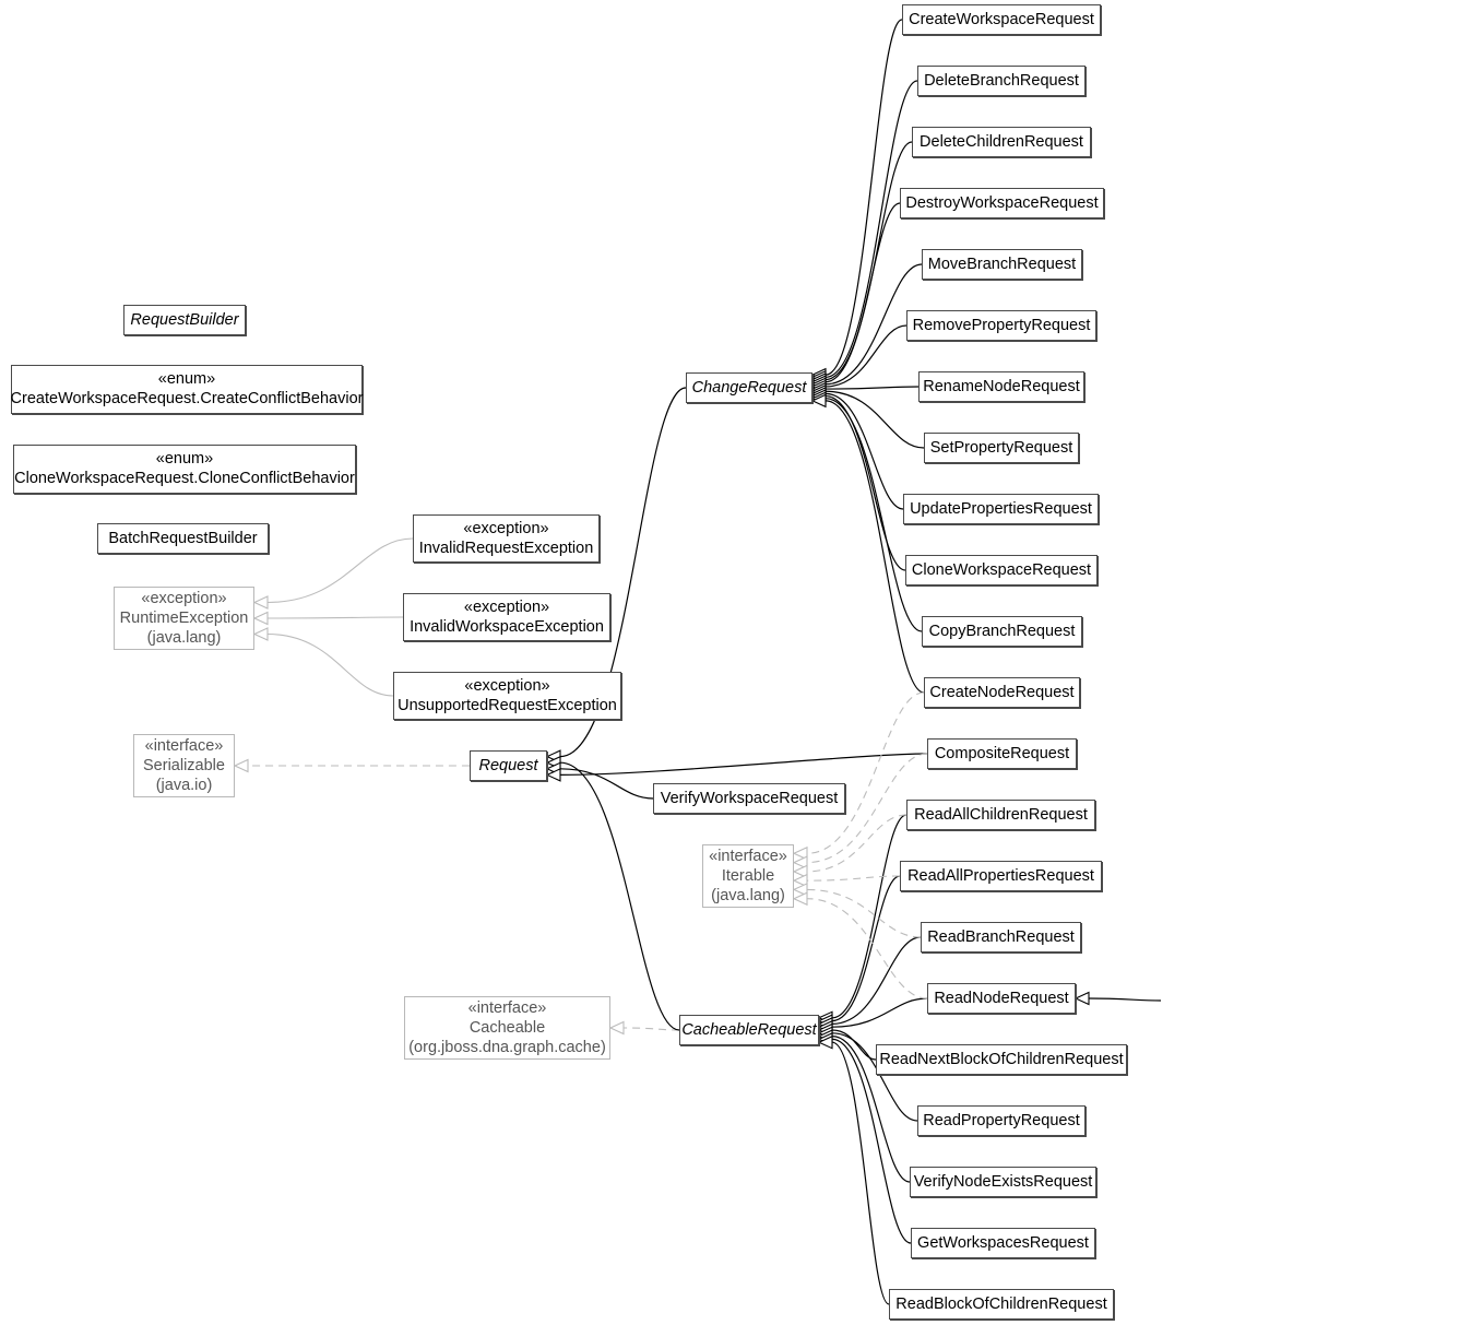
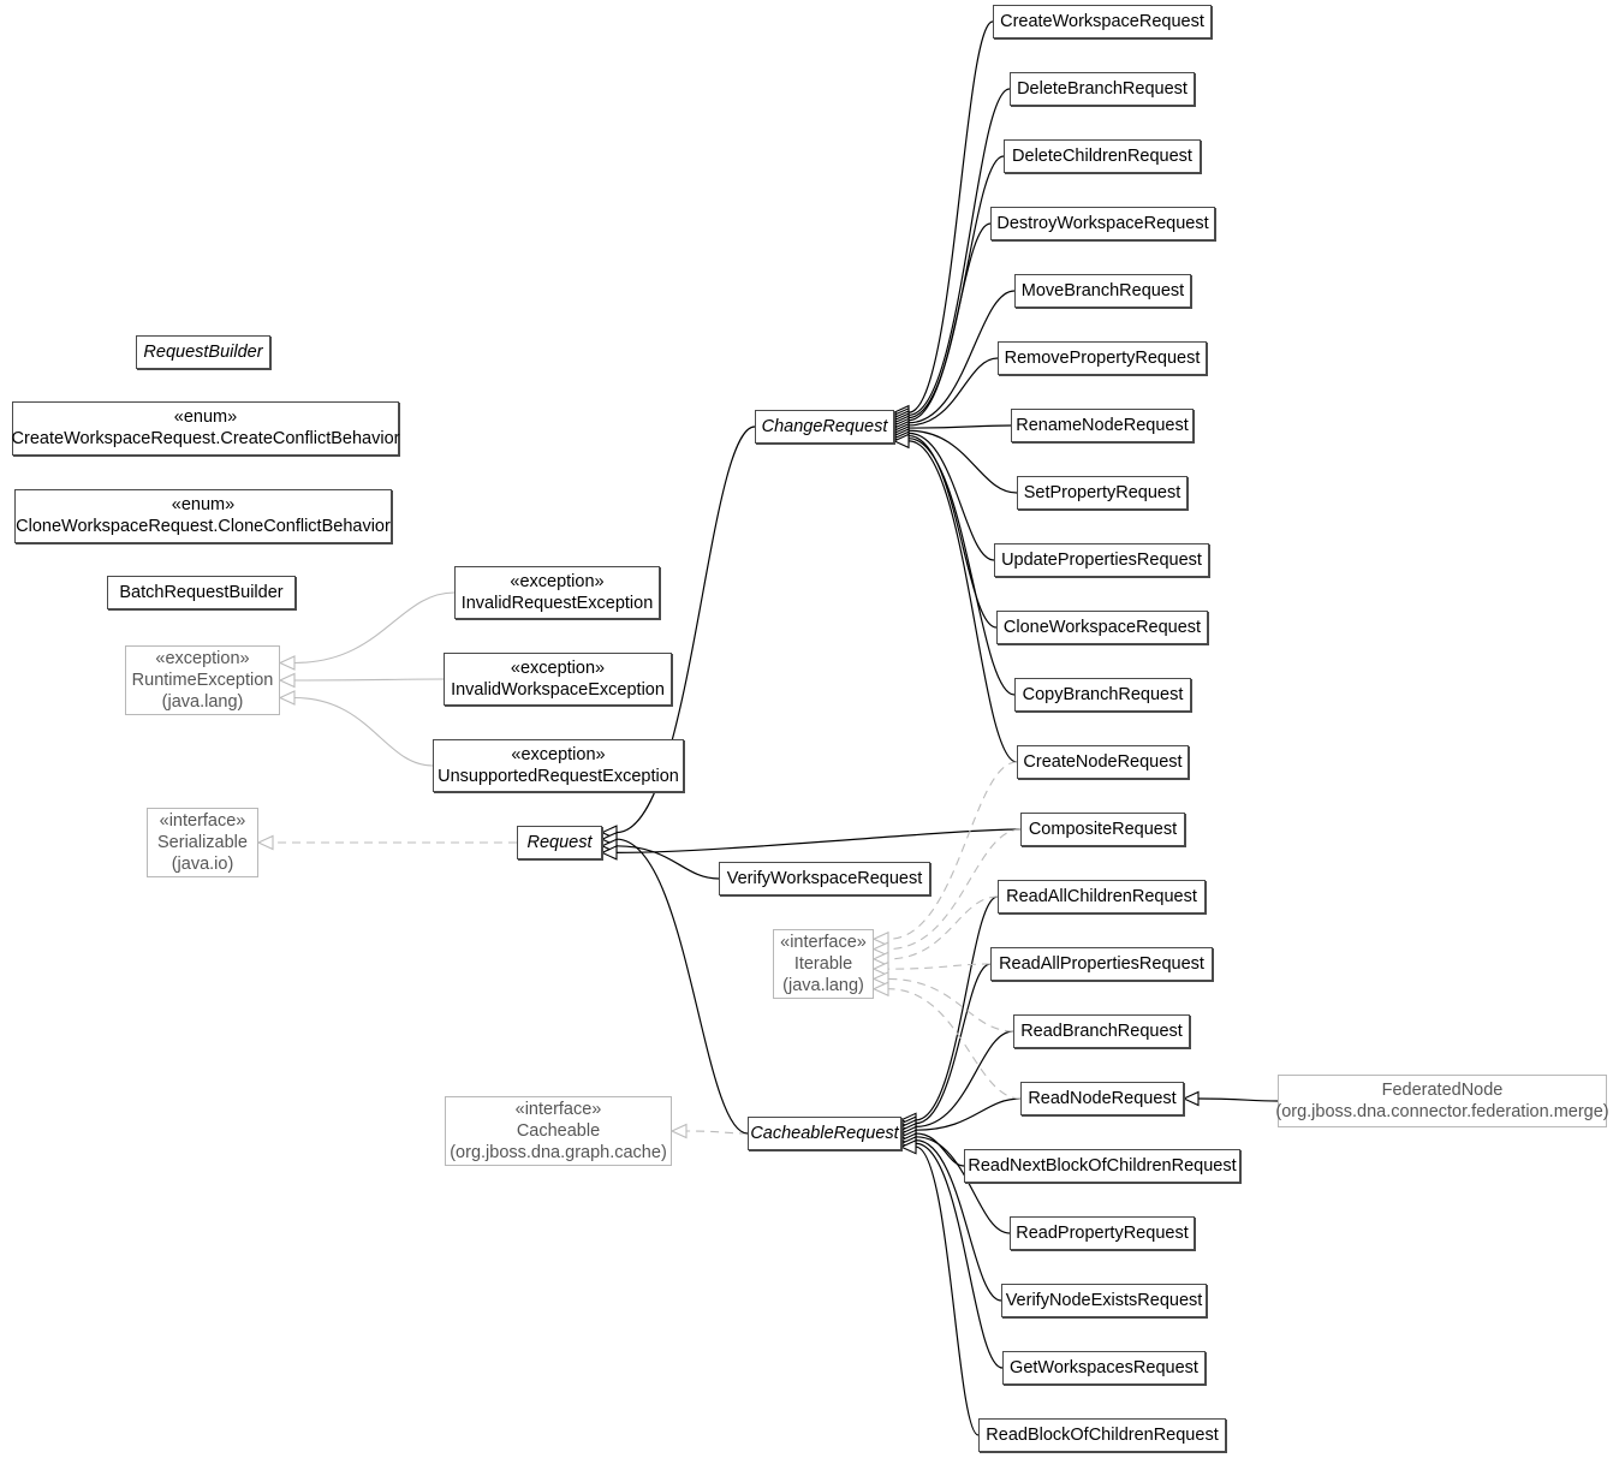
  RequestBuilder
  «enum»
  CreateWorkspaceRequest.CreateConflictBehavior
  «enum»
  CloneWorkspaceRequest.CloneConflictBehavior
  BatchRequestBuilder
  «exception»
  RuntimeException
  (java.lang)
  «exception»
  InvalidRequestException
  «exception»
  InvalidWorkspaceException
  «exception»
  UnsupportedRequestException
  «interface»
  Serializable
  (java.io)
  Request
  VerifyWorkspaceRequest
  «interface»
  Iterable
  (java.lang)
  «interface»
  Cacheable
  (org.jboss.dna.graph.cache)
  ChangeRequest
  CacheableRequest
+ FederatedNode
+ (org.jboss.dna.connector.federation.merge)
  CreateWorkspaceRequest
  DeleteBranchRequest
  DeleteChildrenRequest
  DestroyWorkspaceRequest
  MoveBranchRequest
  RemovePropertyRequest
  RenameNodeRequest
  SetPropertyRequest
  UpdatePropertiesRequest
  CloneWorkspaceRequest
  CopyBranchRequest
  CreateNodeRequest
  CompositeRequest
  ReadAllChildrenRequest
  ReadAllPropertiesRequest
  ReadBranchRequest
  ReadNodeRequest
  ReadNextBlockOfChildrenRequest
  ReadPropertyRequest
  VerifyNodeExistsRequest
  GetWorkspacesRequest
  ReadBlockOfChildrenRequest
